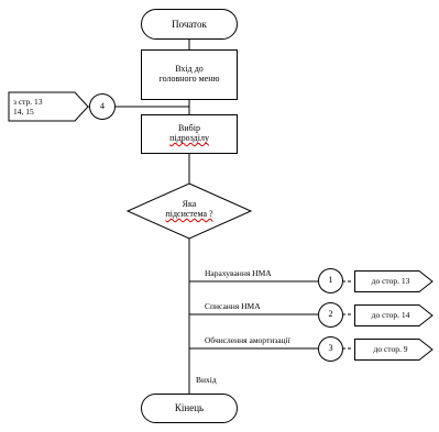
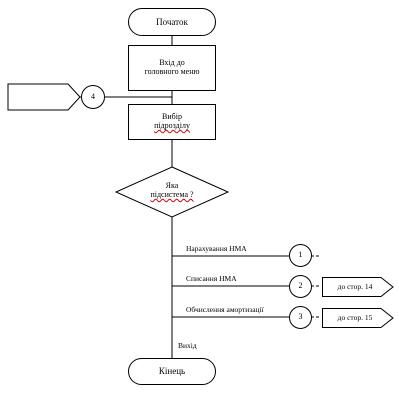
  Початок
  Вхід до
  головного меню
  Вибір
  підрозділу
  Яка
  підсистема ?
- з стр. 13
- 14, 15
  4
  Нарахування НМА
  Списання НМА
  Обчислення амортизації
  1
  2
  3
- до стор. 13
  до стор. 14
- до стор. 9
+ до стор. 15
  Вихід
  Кінець
